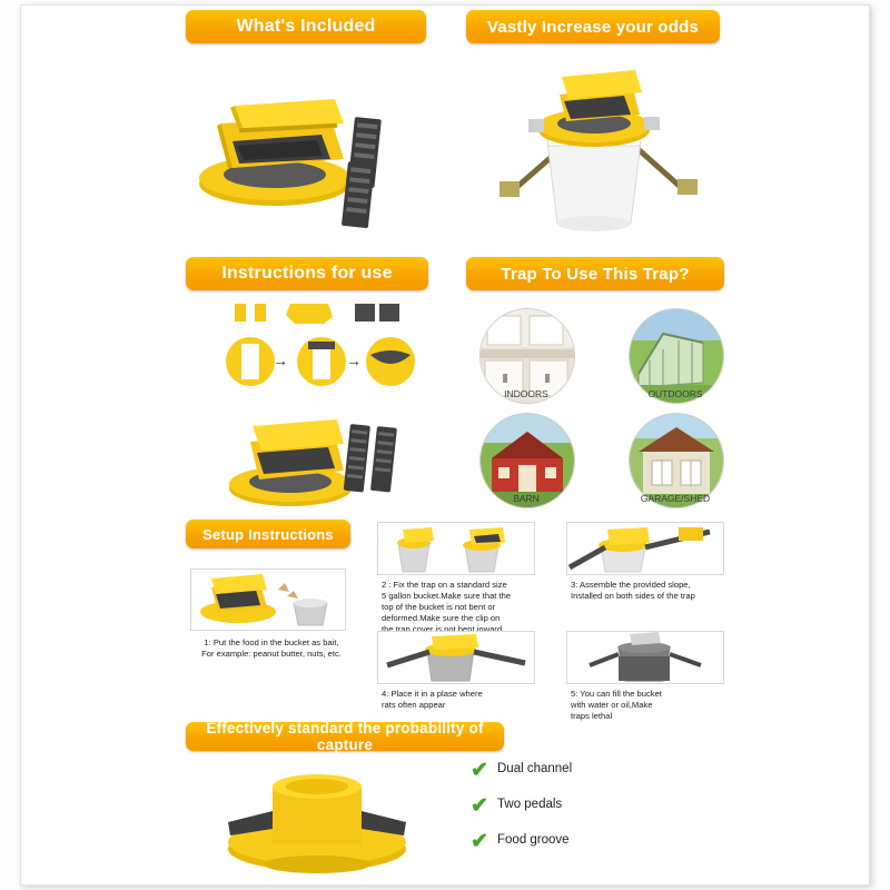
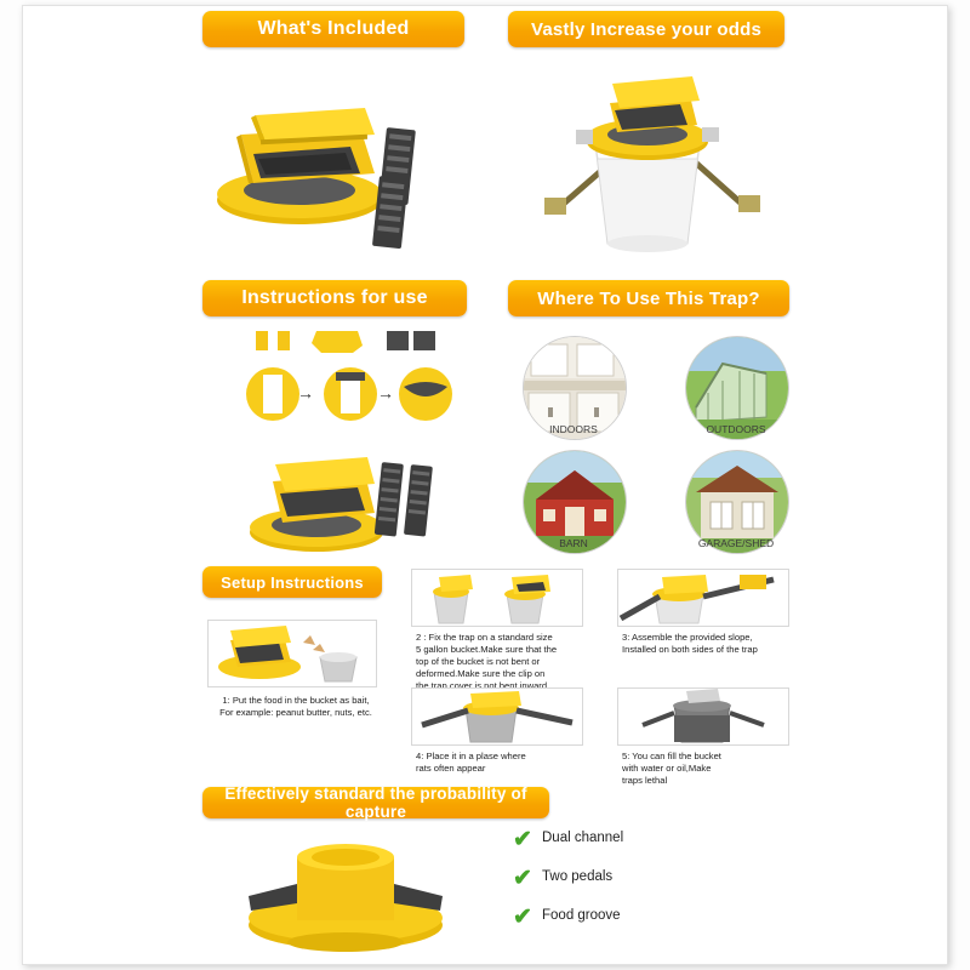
  What's Included
  Vastly Increase your odds
  Instructions for use
- Trap To Use This Trap?
+ Where To Use This Trap?
  →
  →
  INDOORS
  OUTDOORS
  BARN
  GARAGE/SHED
  Setup Instructions
  1: Put the food in the bucket as bait,
  For example: peanut butter, nuts, etc.
  2 : Fix the trap on a standard size
  5 gallon bucket.Make sure that the
  top of the bucket is not bent or
  deformed.Make sure the clip on
  the trap cover is not bent inward
  3: Assemble the provided slope,
  Installed on both sides of the trap
  4: Place it in a plase where
  rats often appear
  5: You can fill the bucket
  with water or oil,Make
  traps lethal
  Effectively standard the probability of capture
  ✔
  Dual channel
  ✔
  Two pedals
  ✔
  Food groove
